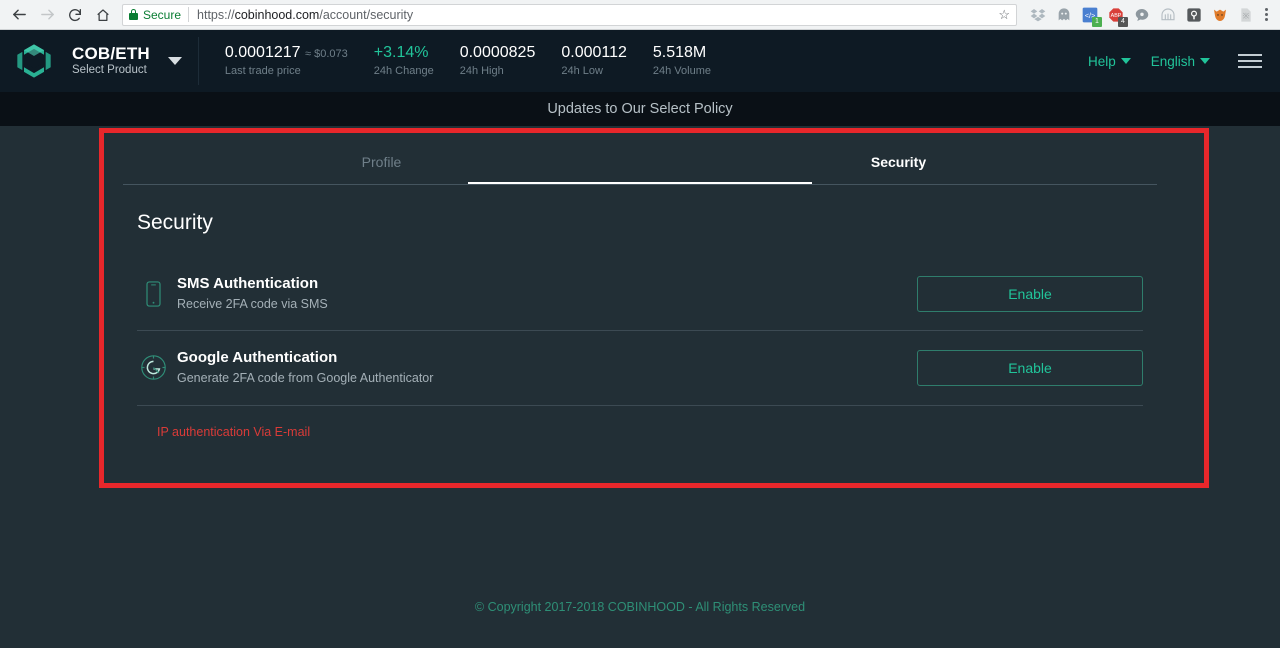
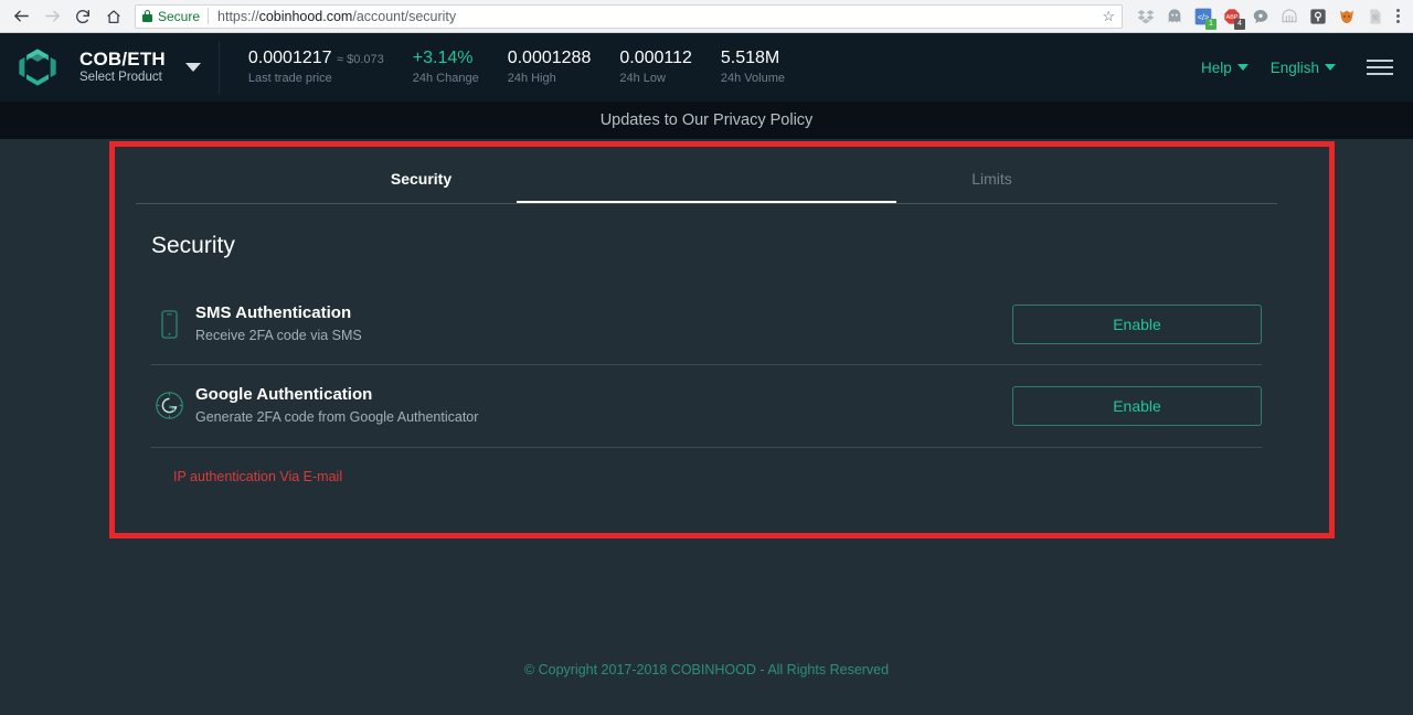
  Secure
  https://
  cobinhood.com
  /account/security
  ☆
  </>
  ※
  COB/ETH
  Select Product
  0.0001217 ≈ $0.073
  Last trade price
  +3.14%
  24h Change
- 0.0000825
+ 0.0001288
  24h High
  0.000112
  24h Low
  5.518M
  24h Volume
  Help
  English
- Updates to Our Select Policy
+ Updates to Our Privacy Policy
- Profile
  Security
+ Limits
  Security
  SMS Authentication
  Receive 2FA code via SMS
  Enable
  Google Authentication
  Generate 2FA code from Google Authenticator
  Enable
  IP authentication Via E-mail
  © Copyright 2017-2018 COBINHOOD - All Rights Reserved
